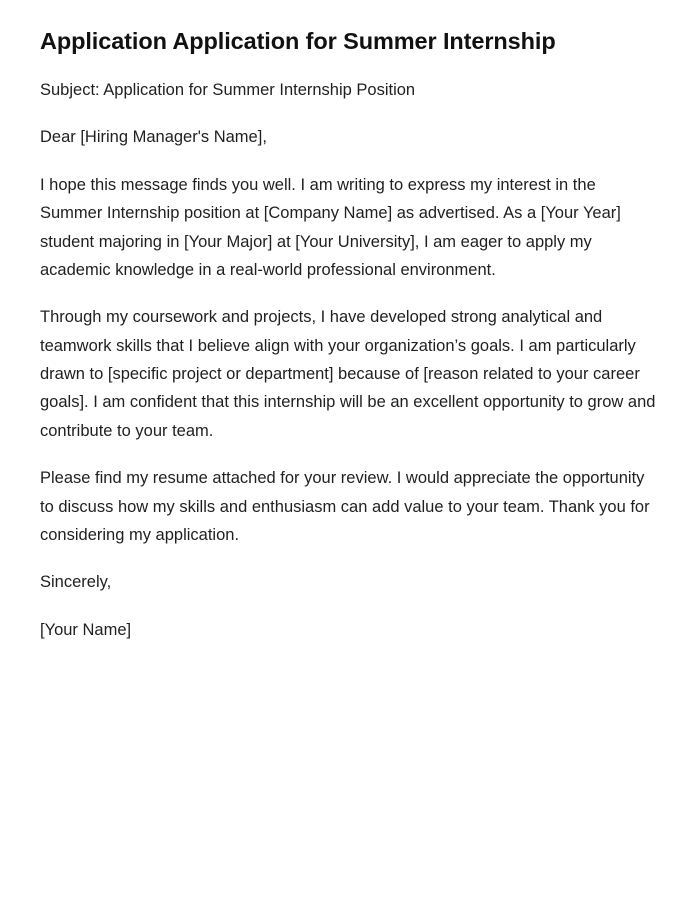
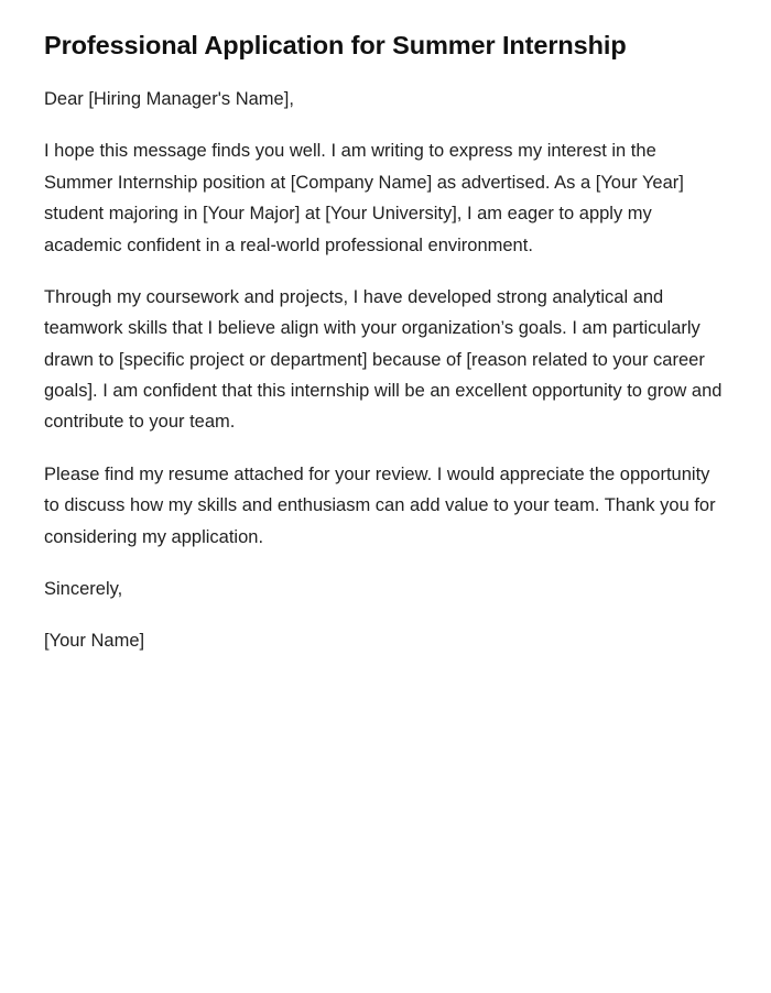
- Application Application for Summer Internship
+ Professional Application for Summer Internship
- Subject: Application for Summer Internship Position
  Dear [Hiring Manager's Name],
- I hope this message finds you well. I am writing to express my interest in the Summer Internship position at [Company Name] as advertised. As a [Your Year] student majoring in [Your Major] at [Your University], I am eager to apply my academic knowledge in a real-world professional environment.
+ I hope this message finds you well. I am writing to express my interest in the Summer Internship position at [Company Name] as advertised. As a [Your Year] student majoring in [Your Major] at [Your University], I am eager to apply my academic confident in a real-world professional environment.
  Through my coursework and projects, I have developed strong analytical and teamwork skills that I believe align with your organization’s goals. I am particularly drawn to [specific project or department] because of [reason related to your career goals]. I am confident that this internship will be an excellent opportunity to grow and contribute to your team.
  Please find my resume attached for your review. I would appreciate the opportunity to discuss how my skills and enthusiasm can add value to your team. Thank you for considering my application.
  Sincerely,
  [Your Name]
